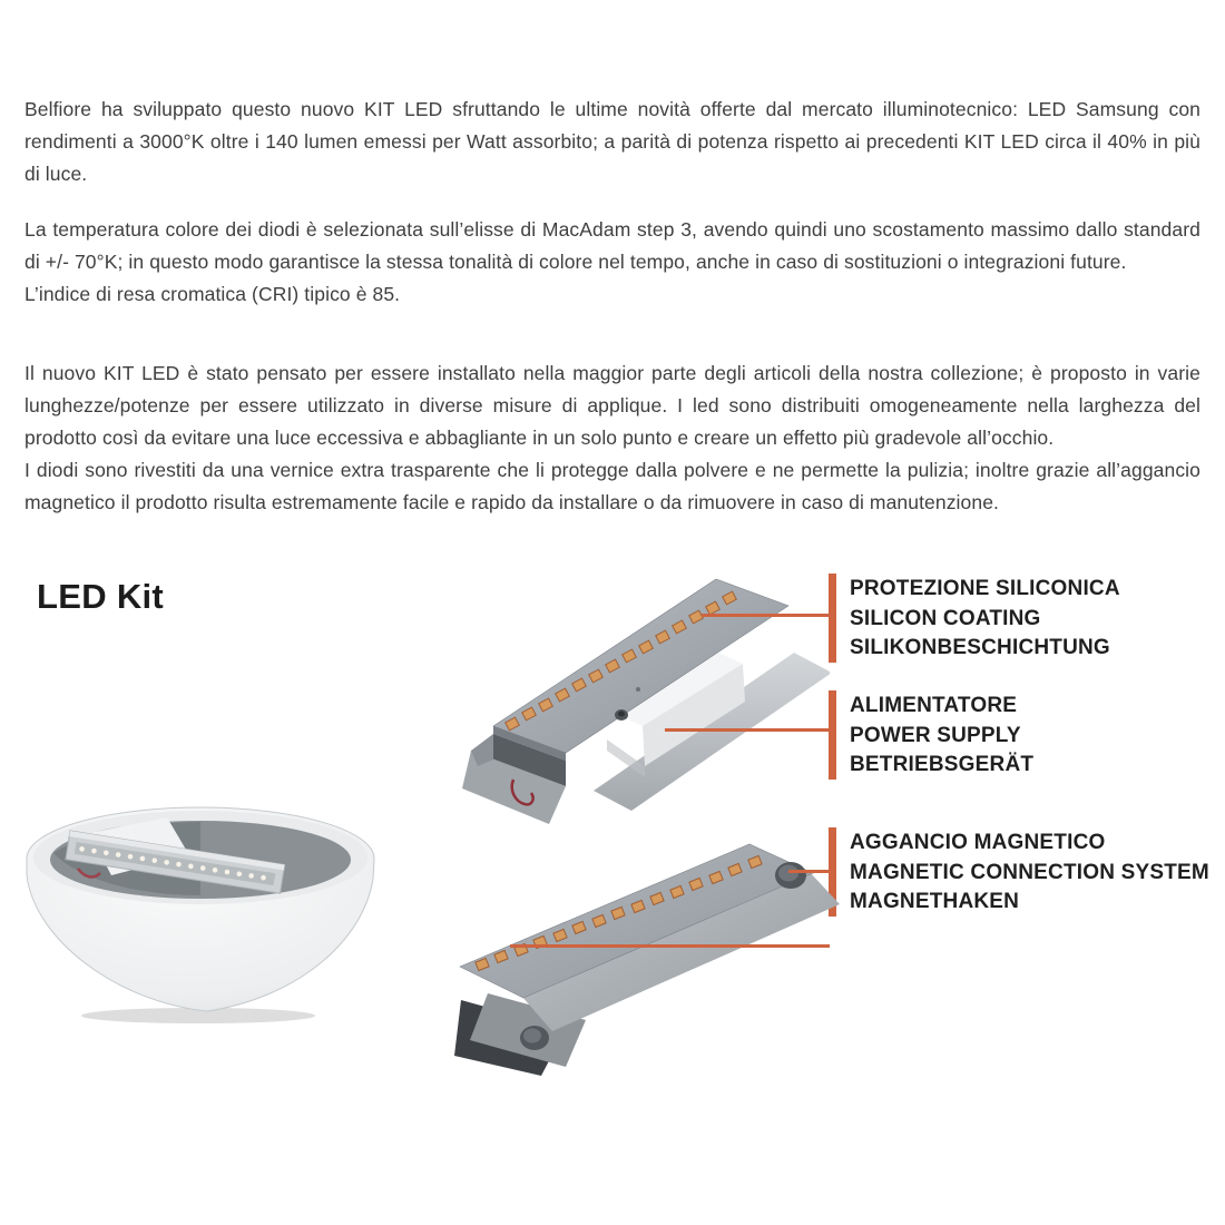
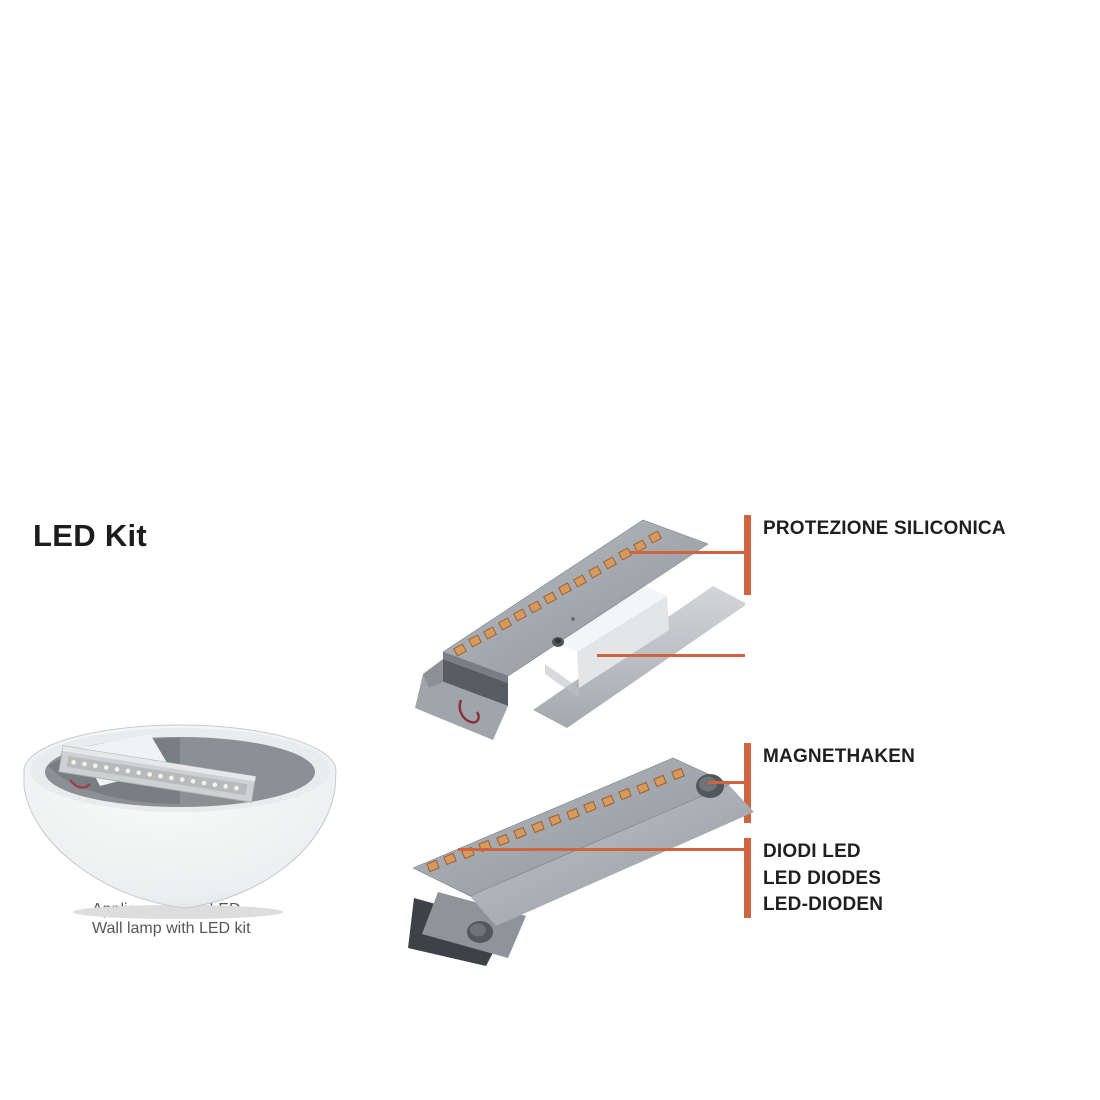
- Belfiore ha sviluppato questo nuovo KIT LED sfruttando le ultime novità offerte dal mercato illuminotecnico: LED Samsung con rendimenti a 3000°K oltre i 140 lumen emessi per Watt assorbito; a parità di potenza rispetto ai precedenti KIT LED circa il 40% in più di luce.
- La temperatura colore dei diodi è selezionata sull’elisse di MacAdam step 3, avendo quindi uno scostamento massimo dallo standard di +/- 70°K; in questo modo garantisce la stessa tonalità di colore nel tempo, anche in caso di sostituzioni o integrazioni future.
- L’indice di resa cromatica (CRI) tipico è 85.
- Il nuovo KIT LED è stato pensato per essere installato nella maggior parte degli articoli della nostra collezione; è proposto in varie lunghezze/potenze per essere utilizzato in diverse misure di applique. I led sono distribuiti omogeneamente nella larghezza del prodotto così da evitare una luce eccessiva e abbagliante in un solo punto e creare un effetto più gradevole all’occhio.
- I diodi sono rivestiti da una vernice extra trasparente che li protegge dalla polvere e ne permette la pulizia; inoltre grazie all’aggancio magnetico il prodotto risulta estremamente facile e rapido da installare o da rimuovere in caso di manutenzione.
  LED Kit
  PROTEZIONE SILICONICA
- SILICON COATING
- SILIKONBESCHICHTUNG
- ALIMENTATORE
- POWER SUPPLY
- BETRIEBSGERÄT
- AGGANCIO MAGNETICO
- MAGNETIC CONNECTION SYSTEM
  MAGNETHAKEN
+ DIODI LED
+ LED DIODES
+ LED-DIODEN
+ Wall lamp with LED kit
